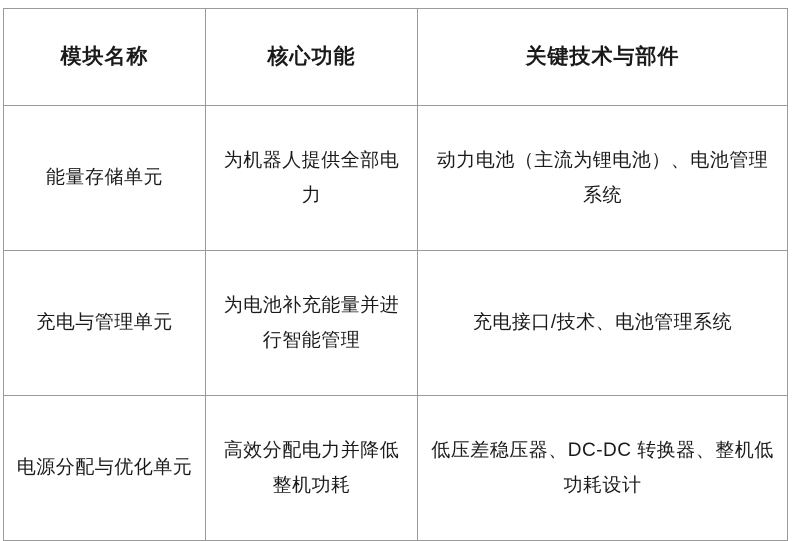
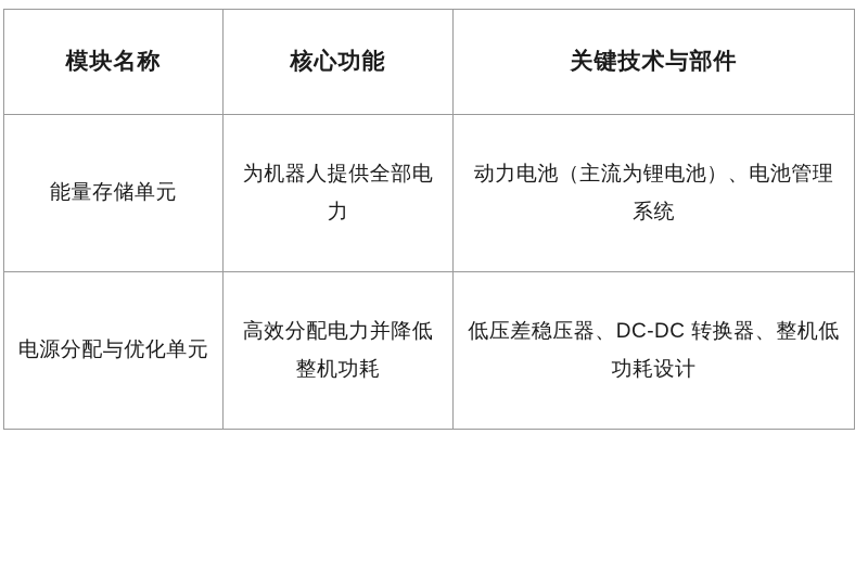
  模块名称	核心功能	关键技术与部件
  能量存储单元	为机器人提供全部电力	动力电池（主流为锂电池）、电池管理系统
- 充电与管理单元	为电池补充能量并进行智能管理	充电接口/技术、电池管理系统
  电源分配与优化单元	高效分配电力并降低整机功耗	低压差稳压器、DC-DC 转换器、整机低功耗设计
